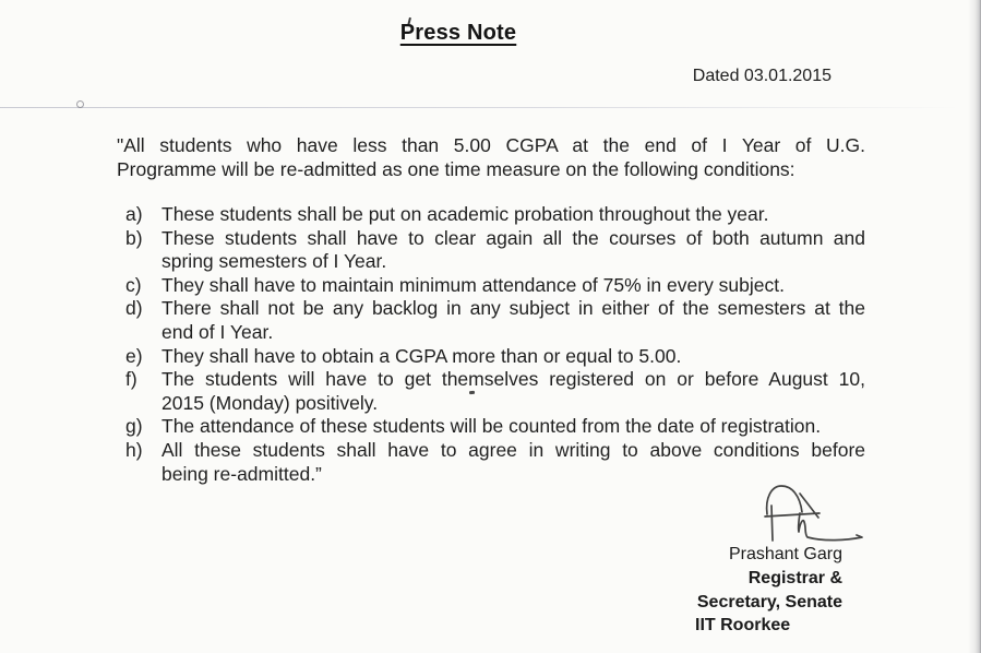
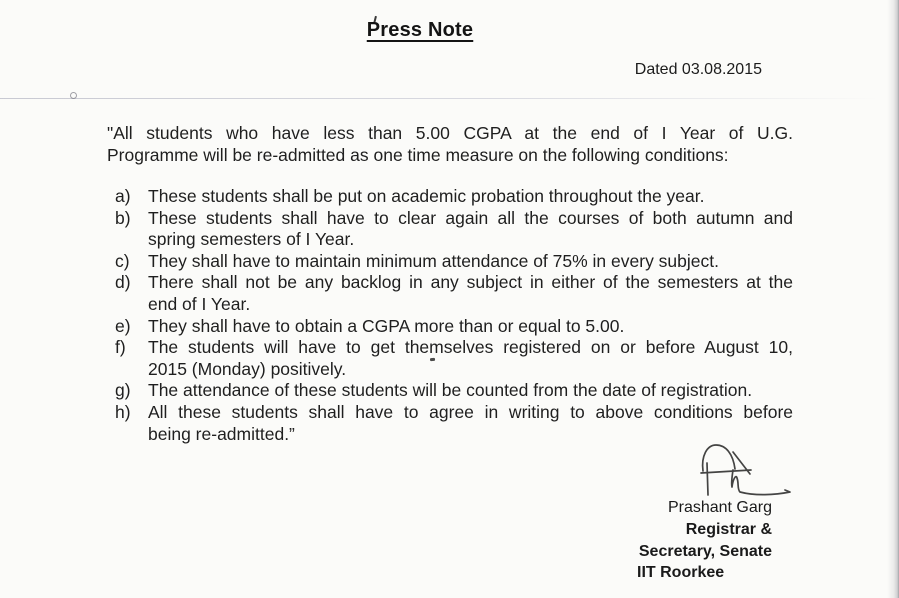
  Press Note
- Dated 03.01.2015
+ Dated 03.08.2015
  "All students who have less than 5.00 CGPA at the end of I Year of U.G.
  Programme will be re-admitted as one time measure on the following conditions:
  a)
  These students shall be put on academic probation throughout the year.
  b)
  These students shall have to clear again all the courses of both autumn and
  spring semesters of I Year.
  c)
  They shall have to maintain minimum attendance of 75% in every subject.
  d)
  There shall not be any backlog in any subject in either of the semesters at the
  end of I Year.
  e)
  They shall have to obtain a CGPA more than or equal to 5.00.
  f)
  The students will have to get themselves registered on or before August 10,
  2015 (Monday) positively.
  g)
  The attendance of these students will be counted from the date of registration.
  h)
  All these students shall have to agree in writing to above conditions before
  being re-admitted.”
  Prashant Garg
  Registrar &
  Secretary, Senate
  IIT Roorkee
